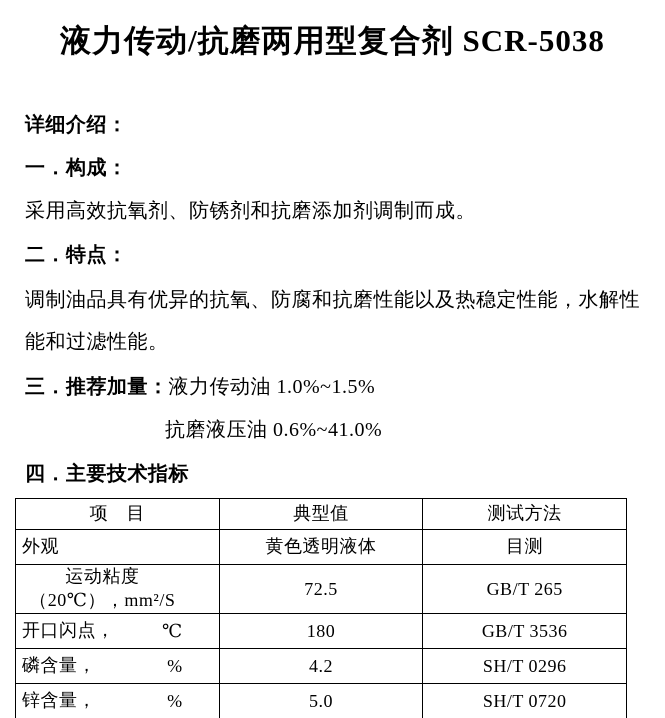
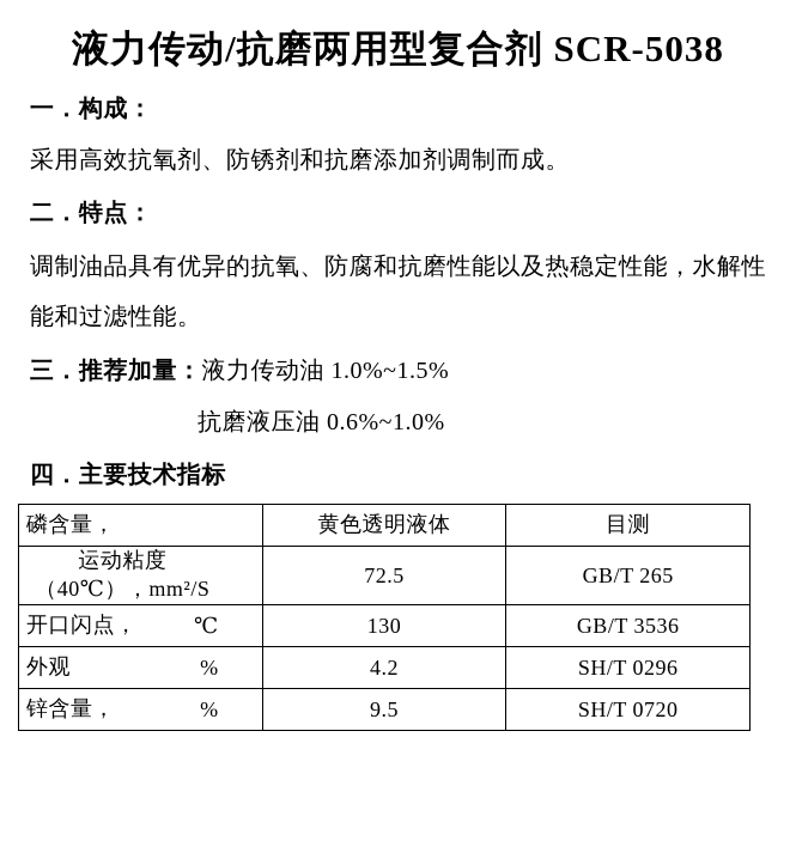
  液力传动/抗磨两用型复合剂 SCR-5038
- 详细介绍：
  一．构成：
  采用高效抗氧剂、防锈剂和抗磨添加剂调制而成。
  二．特点：
  调制油品具有优异的抗氧、防腐和抗磨性能以及热稳定性能，水解性能和过滤性能。
  三．推荐加量：液力传动油 1.0%~1.5%
- 抗磨液压油 0.6%~41.0%
+ 抗磨液压油 0.6%~1.0%
  四．主要技术指标
- 项 目	典型值	测试方法
- 外观	黄色透明液体	目测
+ 磷含量，	黄色透明液体	目测
- 运动粘度（20℃），mm²/S	72.5	GB/T 265
+ 运动粘度（40℃），mm²/S	72.5	GB/T 265
- 开口闪点， ℃	180	GB/T 3536
+ 开口闪点， ℃	130	GB/T 3536
- 磷含量， %	4.2	SH/T 0296
+ 外观 %	4.2	SH/T 0296
- 锌含量， %	5.0	SH/T 0720
+ 锌含量， %	9.5	SH/T 0720
